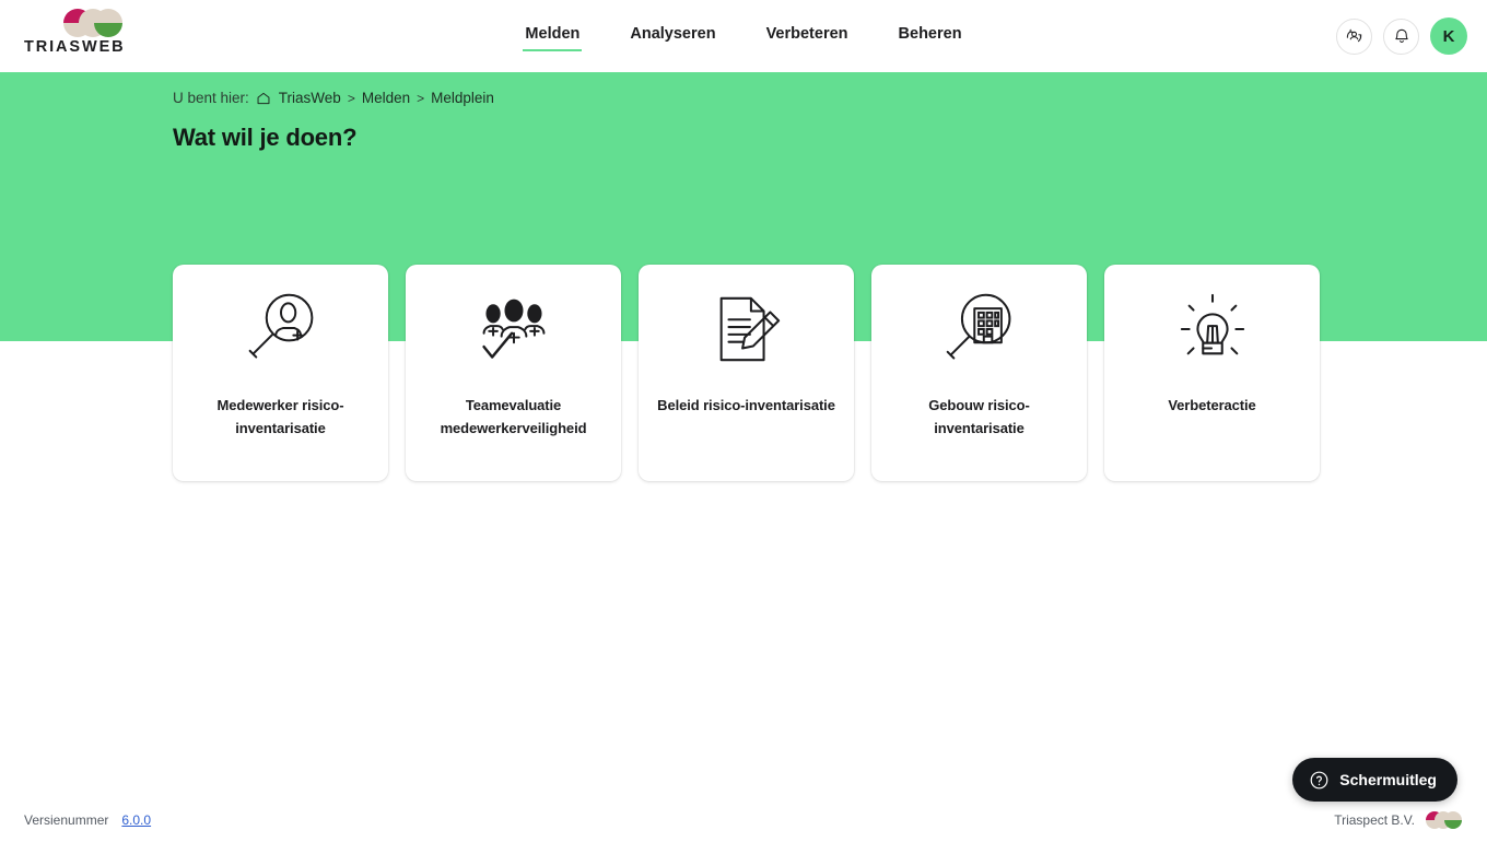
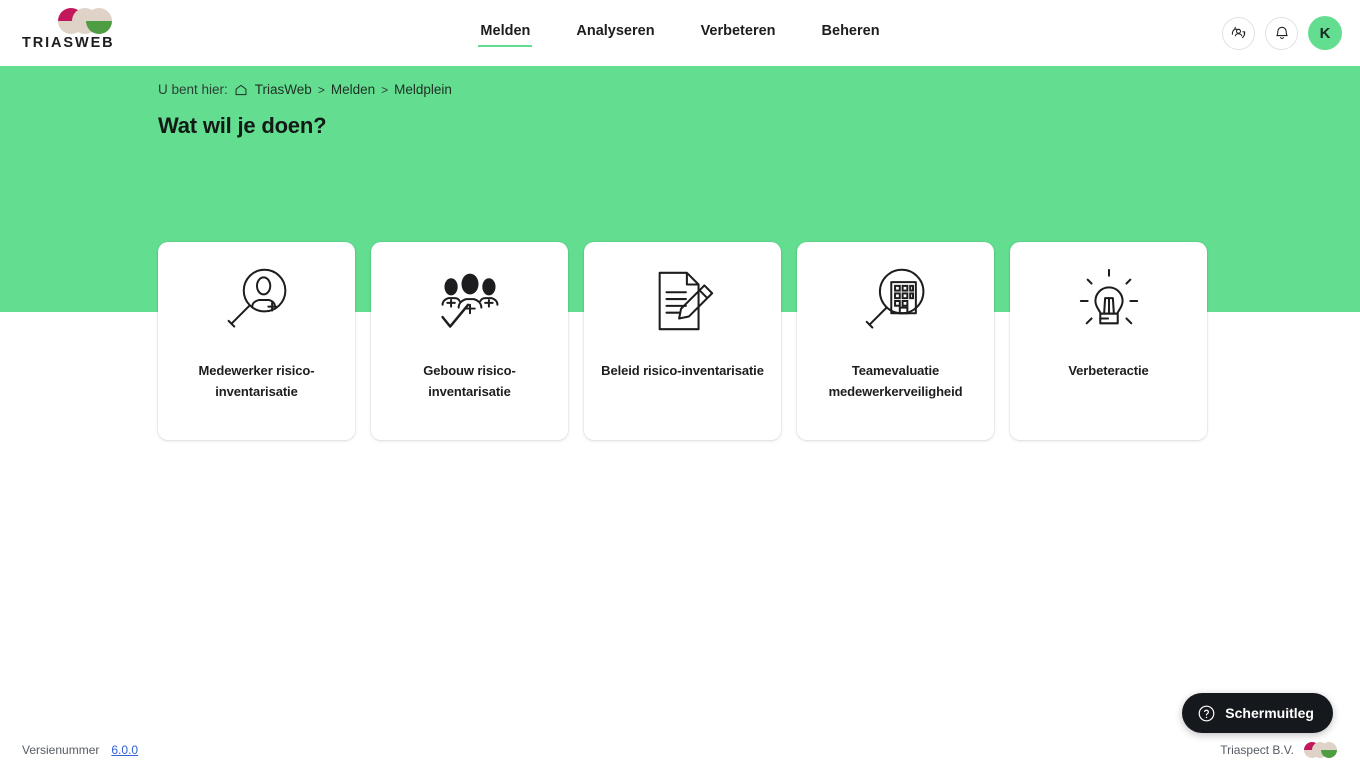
  TRIASWEB
  Melden
  Analyseren
  Verbeteren
  Beheren
  K
  U bent hier:
  TriasWeb
  >
  Melden
  >
  Meldplein
  Wat wil je doen?
  Medewerker risico-inventarisatie
- Teamevaluatie medewerkerveiligheid
+ Gebouw risico-inventarisatie
  Beleid risico-inventarisatie
- Gebouw risico-inventarisatie
+ Teamevaluatie medewerkerveiligheid
  Verbeteractie
  Schermuitleg
  Versienummer
  6.0.0
  Triaspect B.V.
